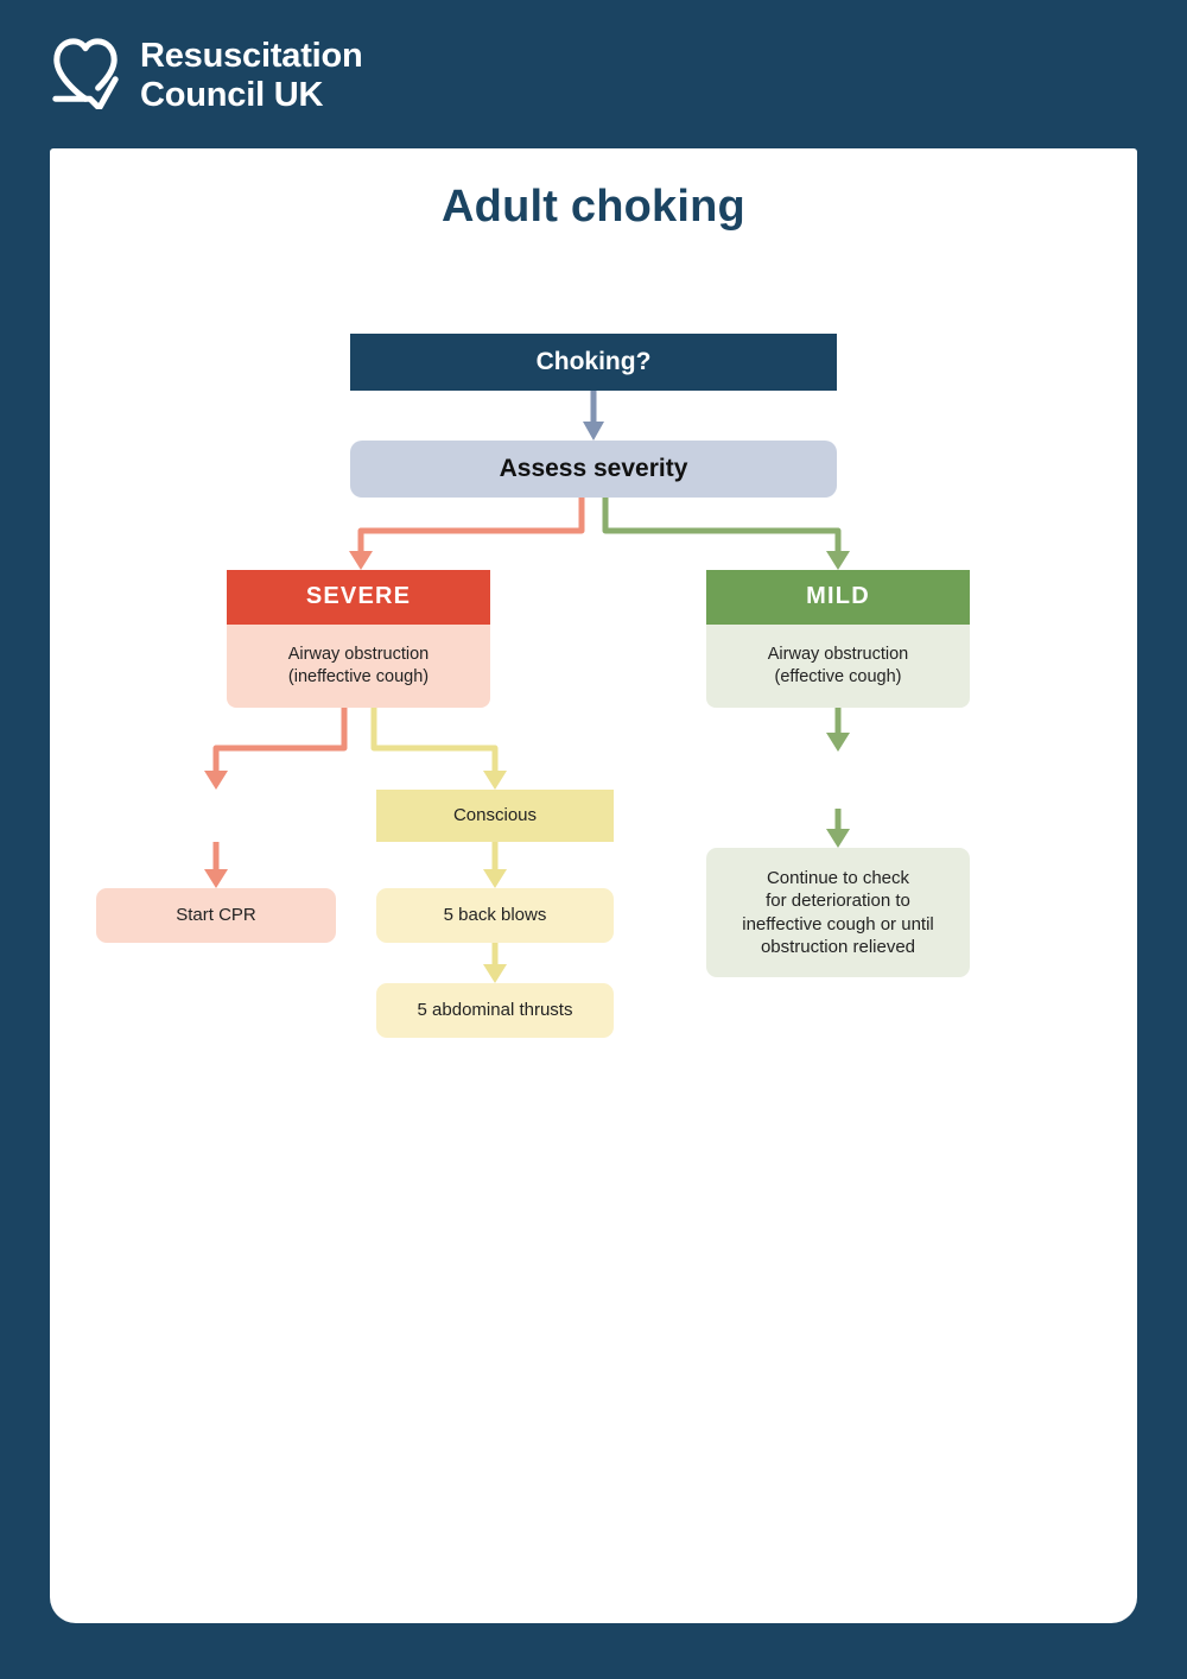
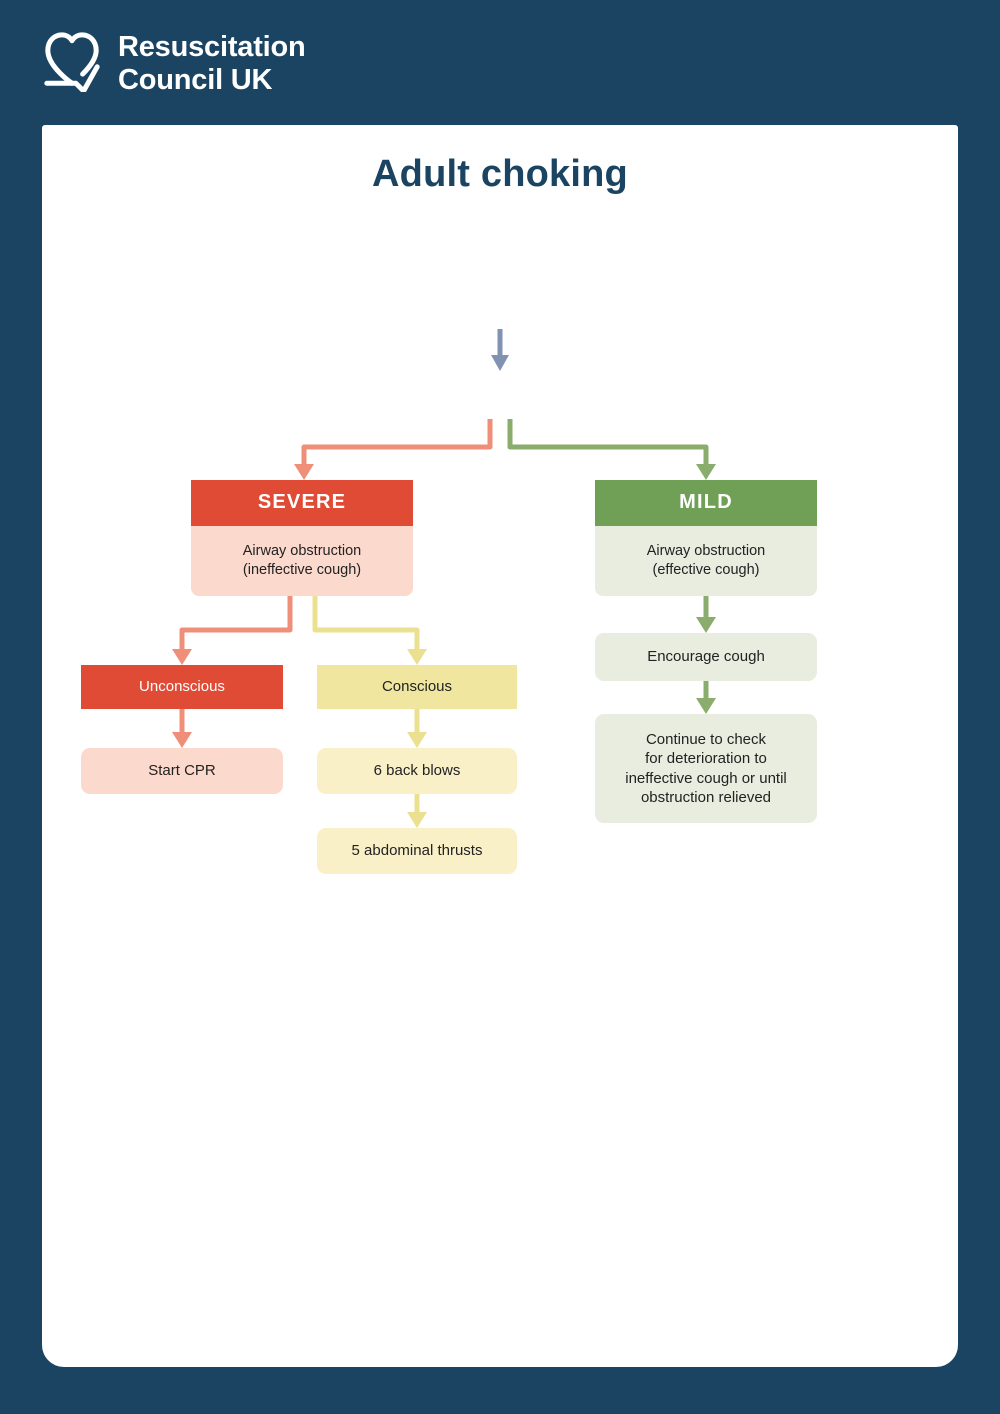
  Resuscitation
  Council UK
  Adult choking
- Choking?
- Assess severity
  SEVERE
  Airway obstruction
  (ineffective cough)
  MILD
  Airway obstruction
  (effective cough)
+ Unconscious
  Start CPR
  Conscious
- 5 back blows
+ 6 back blows
  5 abdominal thrusts
+ Encourage cough
  Continue to check
  for deterioration to
  ineffective cough or until
  obstruction relieved
